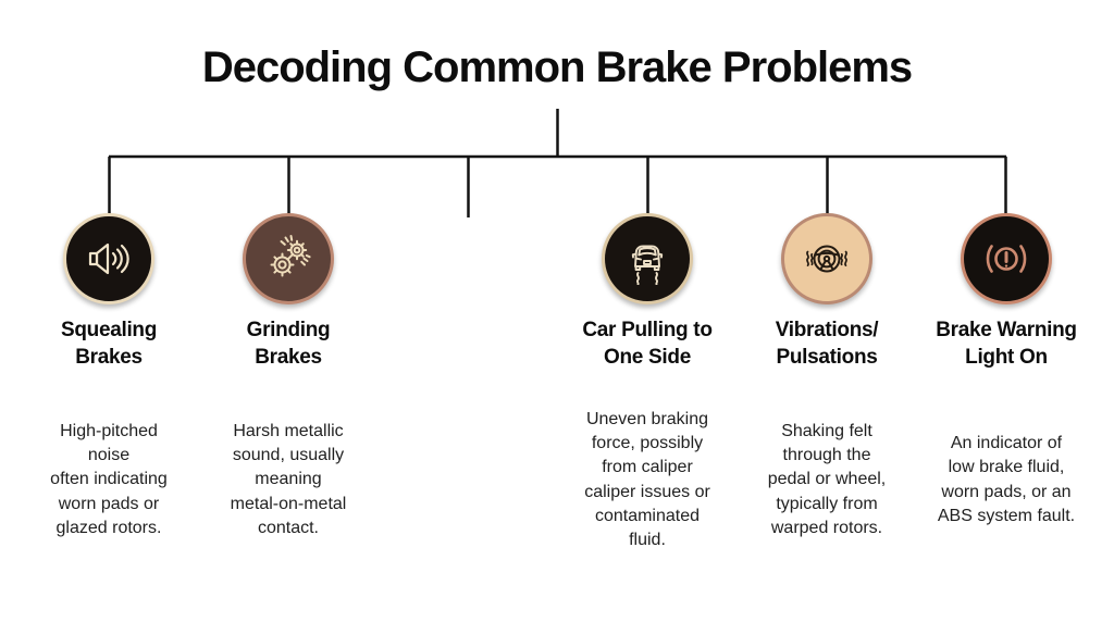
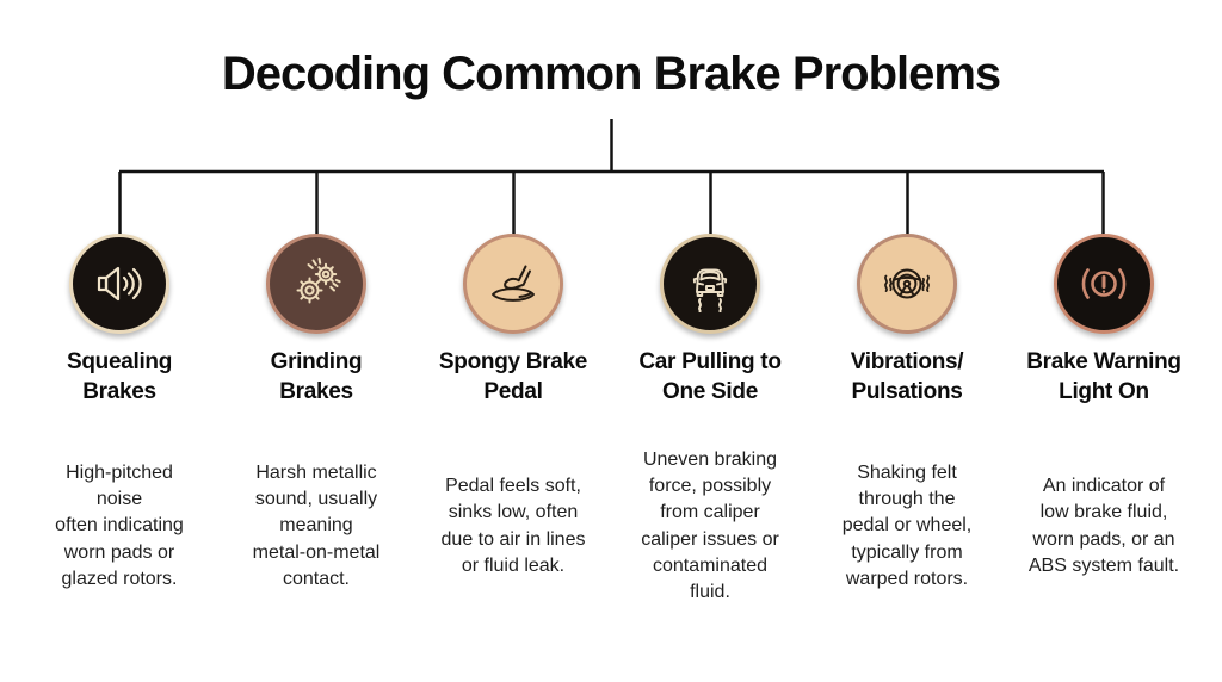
  Decoding Common Brake Problems
  Squealing
  Brakes
  High-pitched
  noise
  often indicating
  worn pads or
  glazed rotors.
  Grinding
  Brakes
  Harsh metallic
  sound, usually
  meaning
  metal-on-metal
  contact.
+ Spongy Brake
+ Pedal
+ Pedal feels soft,
+ sinks low, often
+ due to air in lines
+ or fluid leak.
  Car Pulling to
  One Side
  Uneven braking
  force, possibly
  from caliper
  caliper issues or
  contaminated
  fluid.
  Vibrations/
  Pulsations
  Shaking felt
  through the
  pedal or wheel,
  typically from
  warped rotors.
  Brake Warning
  Light On
  An indicator of
  low brake fluid,
  worn pads, or an
  ABS system fault.
